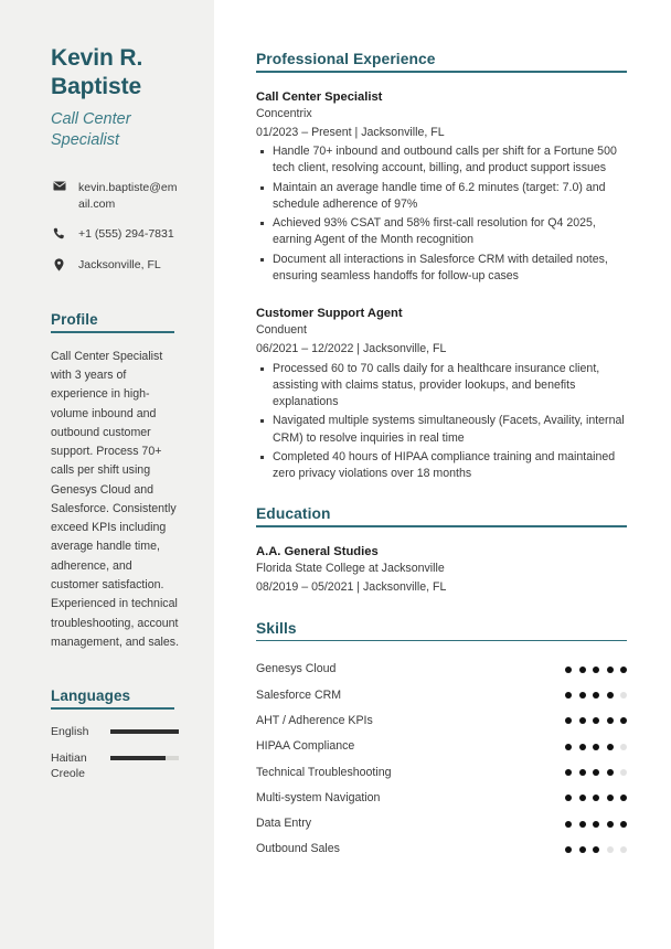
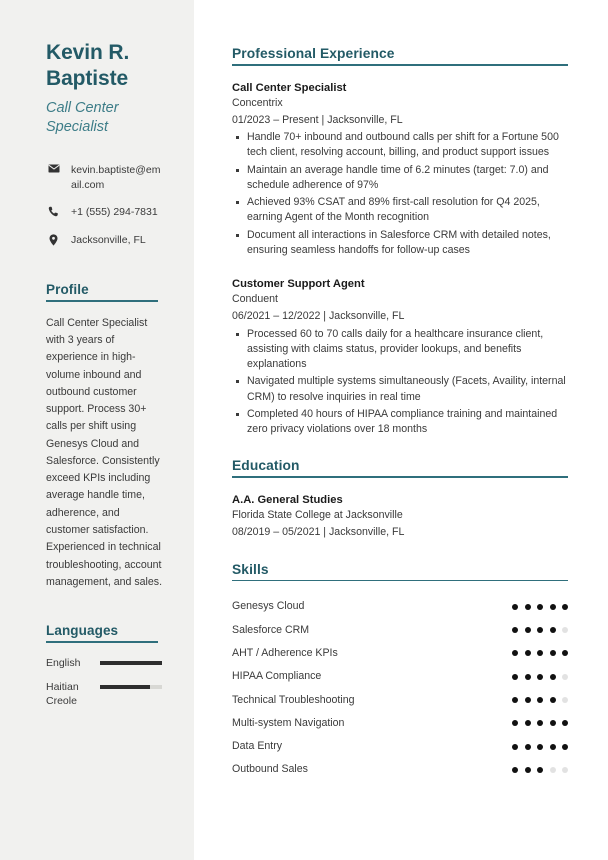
  Kevin R. Baptiste
  Call Center Specialist
  kevin.baptiste@email.com
  +1 (555) 294-7831
  Jacksonville, FL
  Profile
- Call Center Specialist with 3 years of experience in high-volume inbound and outbound customer support. Process 70+ calls per shift using Genesys Cloud and Salesforce. Consistently exceed KPIs including average handle time, adherence, and customer satisfaction. Experienced in technical troubleshooting, account management, and sales.
+ Call Center Specialist with 3 years of experience in high-volume inbound and outbound customer support. Process 30+ calls per shift using Genesys Cloud and Salesforce. Consistently exceed KPIs including average handle time, adherence, and customer satisfaction. Experienced in technical troubleshooting, account management, and sales.
  Languages
  English
  Haitian Creole
  Professional Experience
  Call Center Specialist
  Concentrix
  01/2023 – Present | Jacksonville, FL
  Handle 70+ inbound and outbound calls per shift for a Fortune 500 tech client, resolving account, billing, and product support issues
  Maintain an average handle time of 6.2 minutes (target: 7.0) and schedule adherence of 97%
- Achieved 93% CSAT and 58% first-call resolution for Q4 2025, earning Agent of the Month recognition
+ Achieved 93% CSAT and 89% first-call resolution for Q4 2025, earning Agent of the Month recognition
  Document all interactions in Salesforce CRM with detailed notes, ensuring seamless handoffs for follow-up cases
  Customer Support Agent
  Conduent
  06/2021 – 12/2022 | Jacksonville, FL
  Processed 60 to 70 calls daily for a healthcare insurance client, assisting with claims status, provider lookups, and benefits explanations
  Navigated multiple systems simultaneously (Facets, Availity, internal CRM) to resolve inquiries in real time
  Completed 40 hours of HIPAA compliance training and maintained zero privacy violations over 18 months
  Education
  A.A. General Studies
  Florida State College at Jacksonville
  08/2019 – 05/2021 | Jacksonville, FL
  Skills
  Genesys Cloud
  Salesforce CRM
  AHT / Adherence KPIs
  HIPAA Compliance
  Technical Troubleshooting
  Multi-system Navigation
  Data Entry
  Outbound Sales
